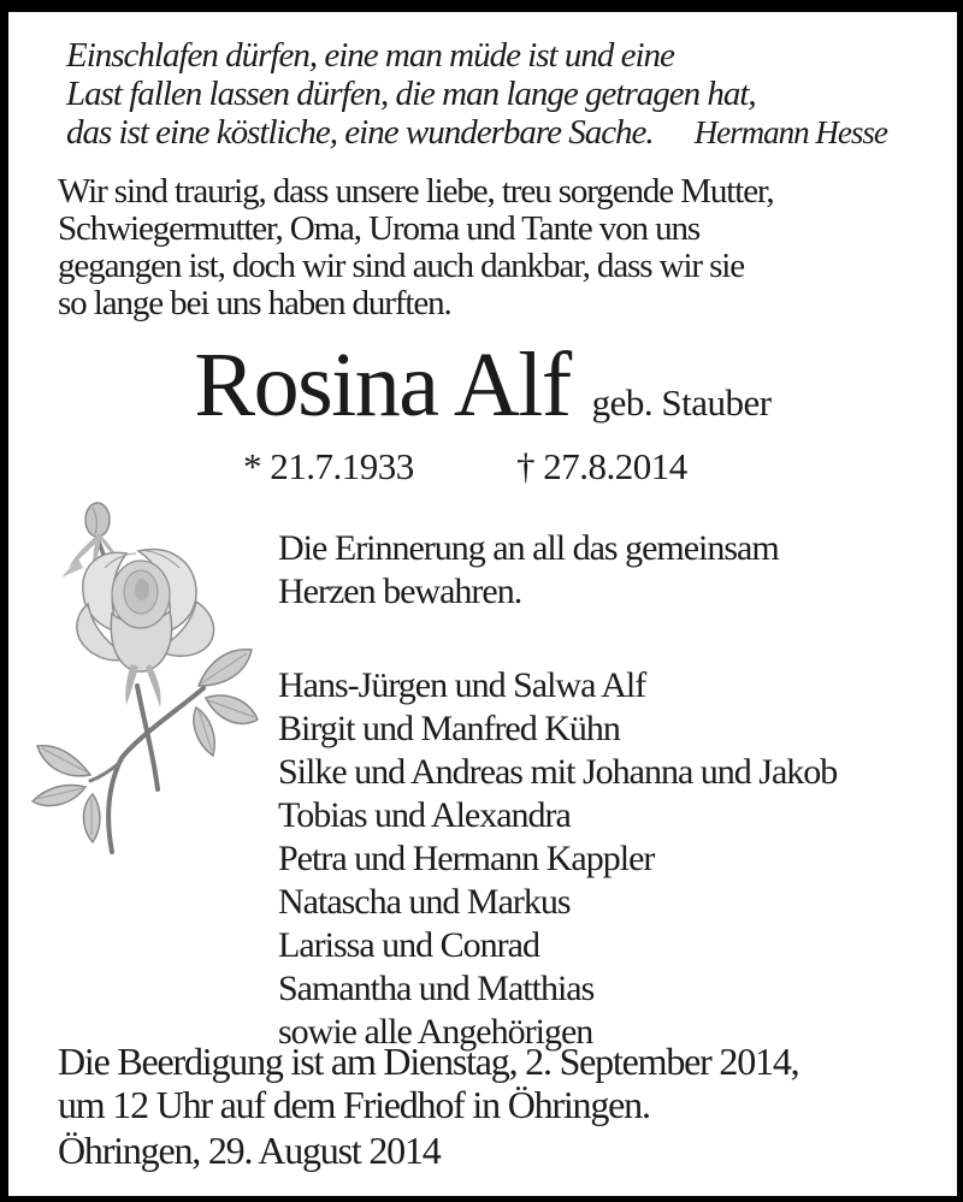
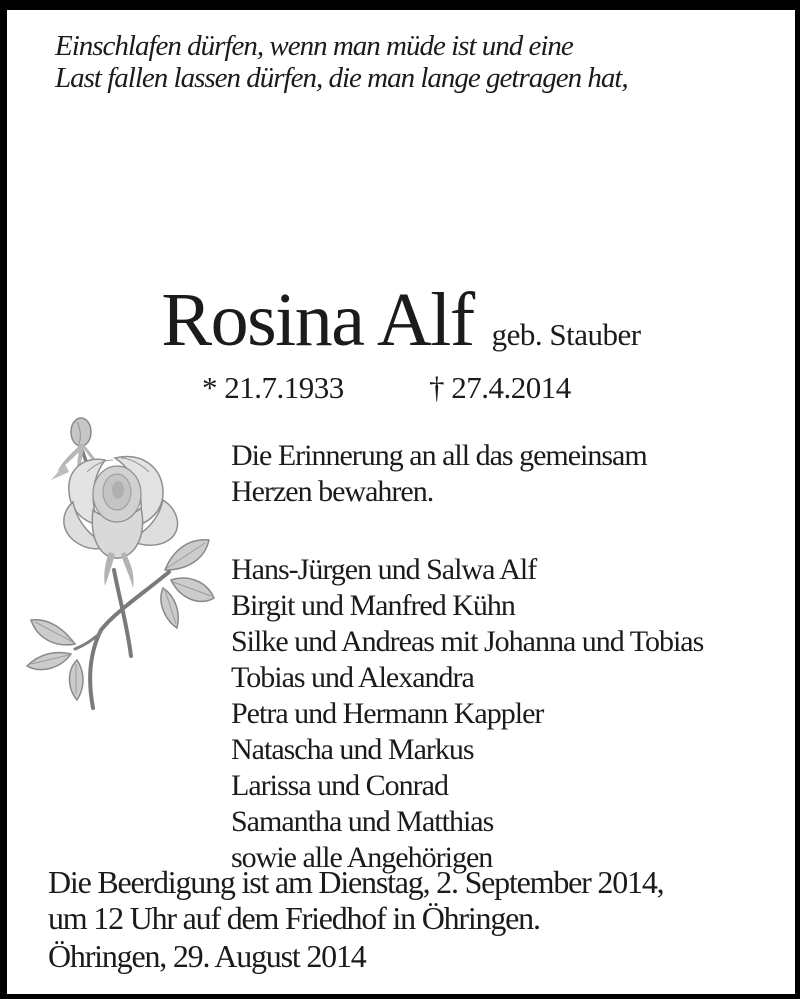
- Einschlafen dürfen, eine man müde ist und eine
+ Einschlafen dürfen, wenn man müde ist und eine
  Last fallen lassen dürfen, die man lange getragen hat,
- das ist eine köstliche, eine wunderbare Sache. Hermann Hesse
- Wir sind traurig, dass unsere liebe, treu sorgende Mutter,
- Schwiegermutter, Oma, Uroma und Tante von uns
- gegangen ist, doch wir sind auch dankbar, dass wir sie
- so lange bei uns haben durften.
  Rosina Alf geb. Stauber
  * 21.7.1933
- † 27.8.2014
+ † 27.4.2014
  Die Erinnerung an all das gemeinsam
  Herzen bewahren.
  Hans-Jürgen und Salwa Alf
  Birgit und Manfred Kühn
- Silke und Andreas mit Johanna und Jakob
+ Silke und Andreas mit Johanna und Tobias
  Tobias und Alexandra
  Petra und Hermann Kappler
  Natascha und Markus
  Larissa und Conrad
  Samantha und Matthias
  sowie alle Angehörigen
  Die Beerdigung ist am Dienstag, 2. September 2014,
  um 12 Uhr auf dem Friedhof in Öhringen.
  Öhringen, 29. August 2014
